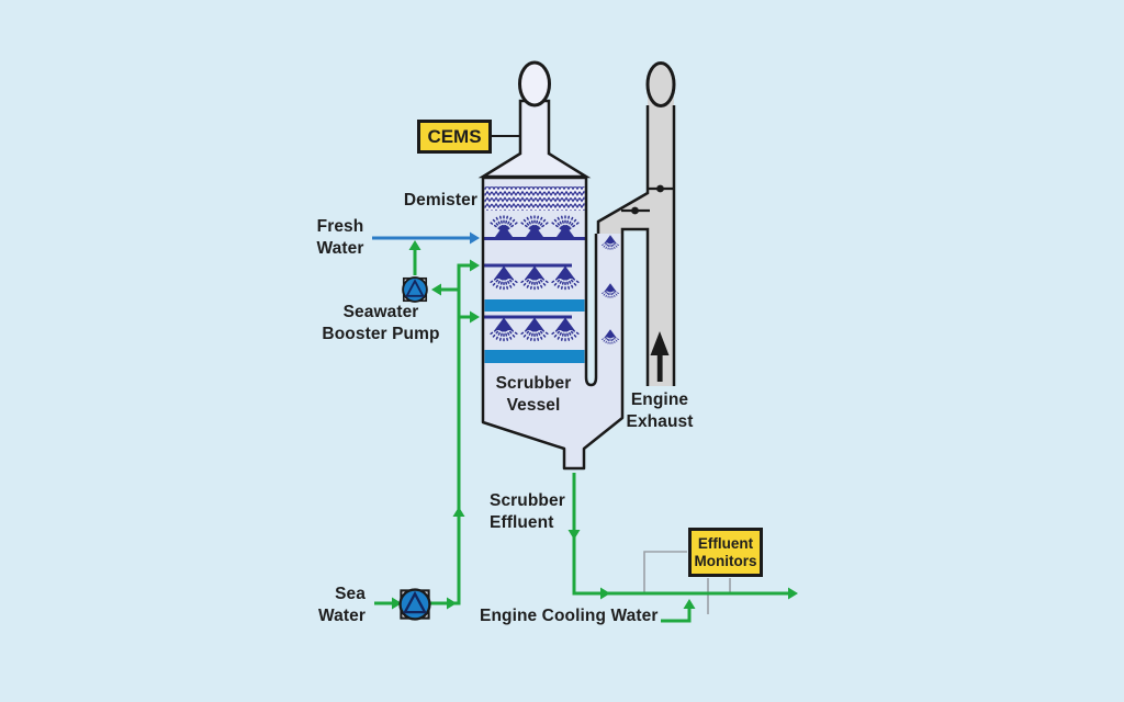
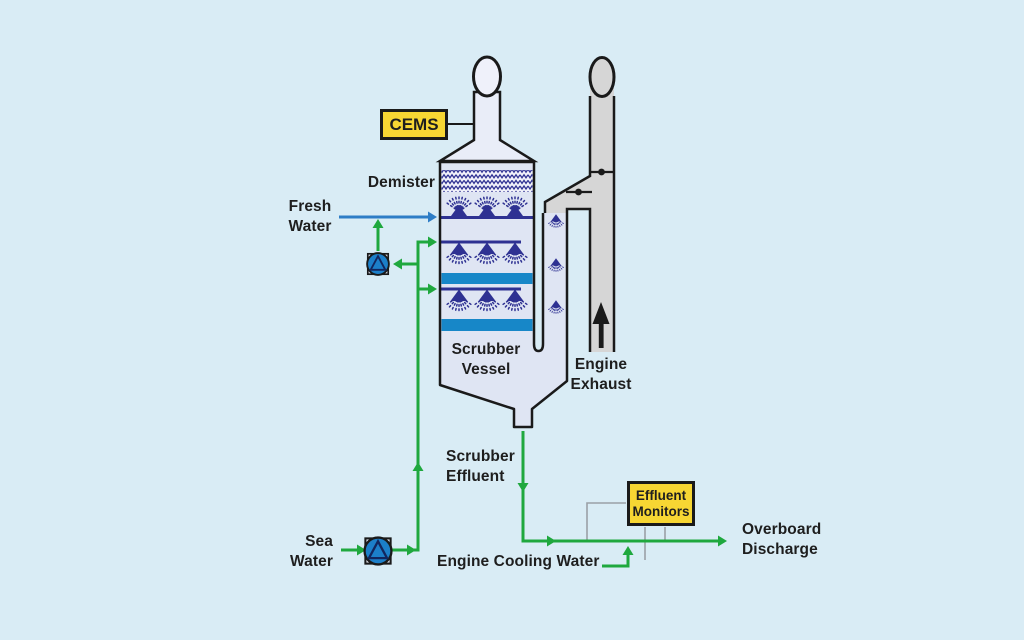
  CEMS
  Effluent
  Monitors
  Demister
  Fresh
  Water
- Seawater
- Booster Pump
  Scrubber
  Vessel
  Engine
  Exhaust
  Scrubber
  Effluent
  Sea
  Water
  Engine Cooling Water
+ Overboard
+ Discharge
